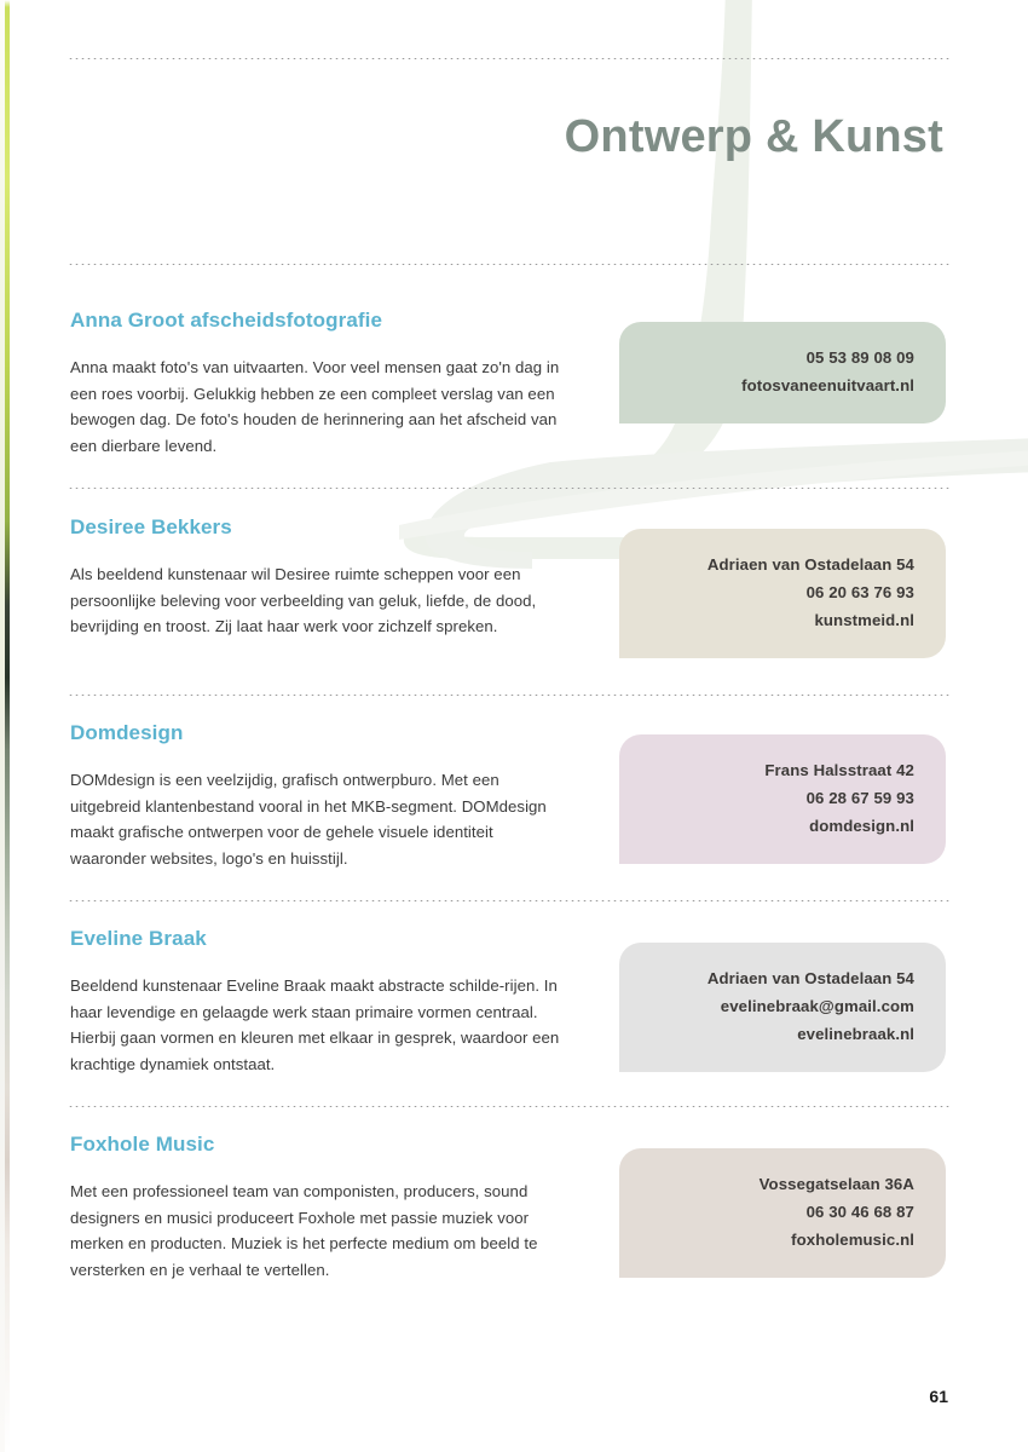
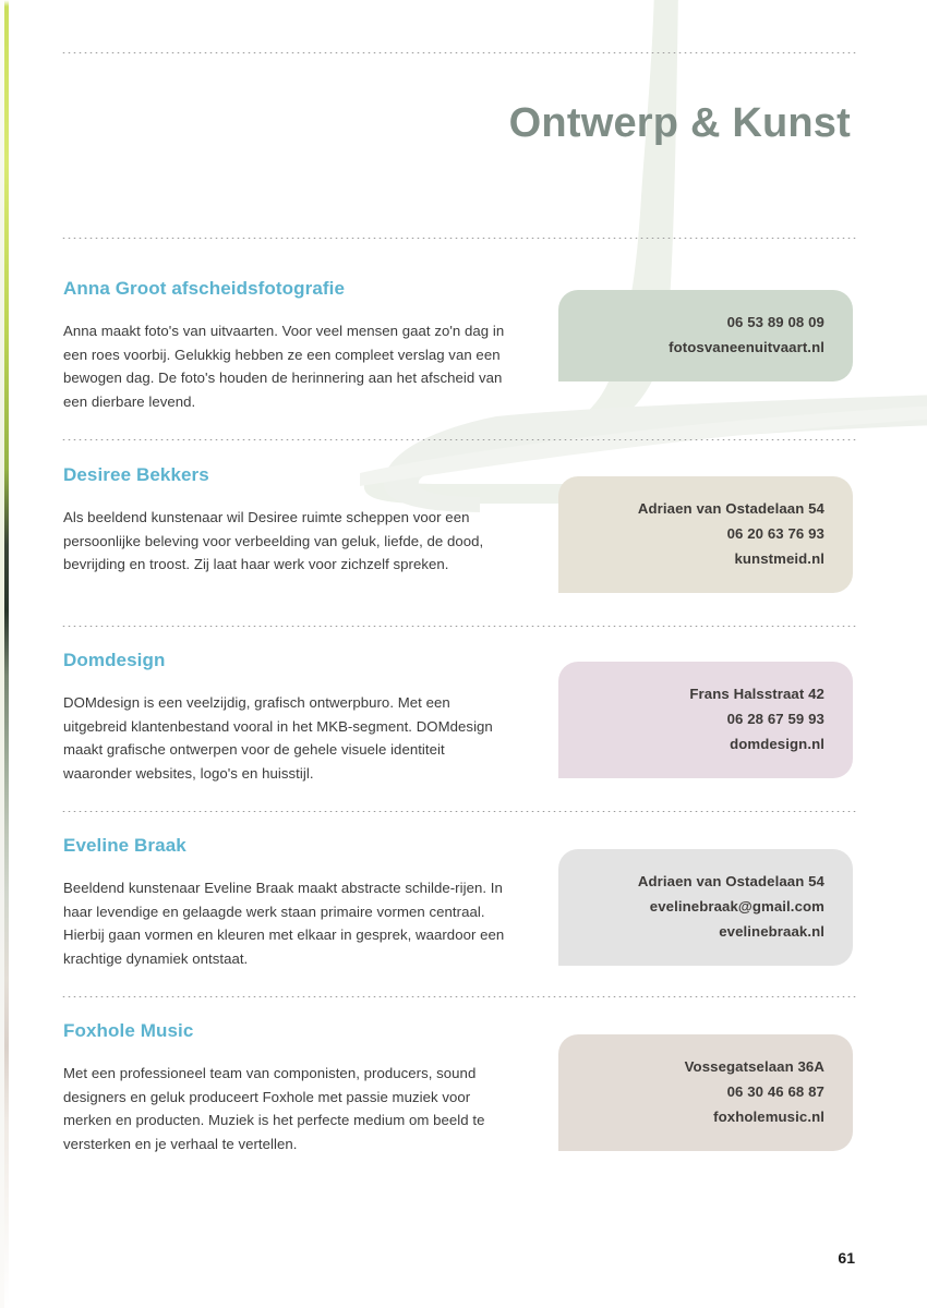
  Ontwerp & Kunst
  Anna Groot afscheidsfotografie
  Anna maakt foto's van uitvaarten. Voor veel mensen gaat zo'n dag in een roes voorbij. Gelukkig hebben ze een compleet verslag van een bewogen dag. De foto's houden de herinnering aan het afscheid van een dierbare levend.
- 05 53 89 08 09
+ 06 53 89 08 09
  fotosvaneenuitvaart.nl
  Desiree Bekkers
  Als beeldend kunstenaar wil Desiree ruimte scheppen voor een persoonlijke beleving voor verbeelding van geluk, liefde, de dood, bevrijding en troost. Zij laat haar werk voor zichzelf spreken.
  Adriaen van Ostadelaan 54
  06 20 63 76 93
  kunstmeid.nl
  Domdesign
  DOMdesign is een veelzijdig, grafisch ontwerpburo. Met een uitgebreid klantenbestand vooral in het MKB-segment. DOMdesign maakt grafische ontwerpen voor de gehele visuele identiteit waaronder websites, logo's en huisstijl.
  Frans Halsstraat 42
  06 28 67 59 93
  domdesign.nl
  Eveline Braak
  Beeldend kunstenaar Eveline Braak maakt abstracte schilde-rijen. In haar levendige en gelaagde werk staan primaire vormen centraal. Hierbij gaan vormen en kleuren met elkaar in gesprek, waardoor een krachtige dynamiek ontstaat.
  Adriaen van Ostadelaan 54
  evelinebraak@gmail.com
  evelinebraak.nl
  Foxhole Music
- Met een professioneel team van componisten, producers, sound designers en musici produceert Foxhole met passie muziek voor merken en producten. Muziek is het perfecte medium om beeld te versterken en je verhaal te vertellen.
+ Met een professioneel team van componisten, producers, sound designers en geluk produceert Foxhole met passie muziek voor merken en producten. Muziek is het perfecte medium om beeld te versterken en je verhaal te vertellen.
  Vossegatselaan 36A
  06 30 46 68 87
  foxholemusic.nl
  61
